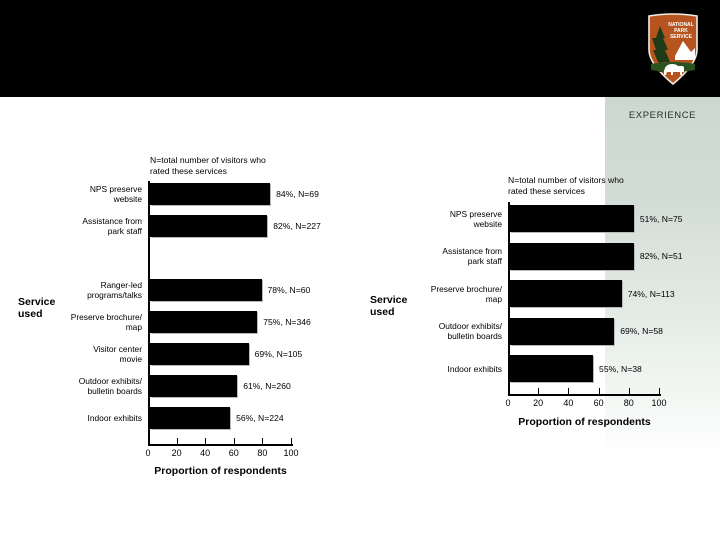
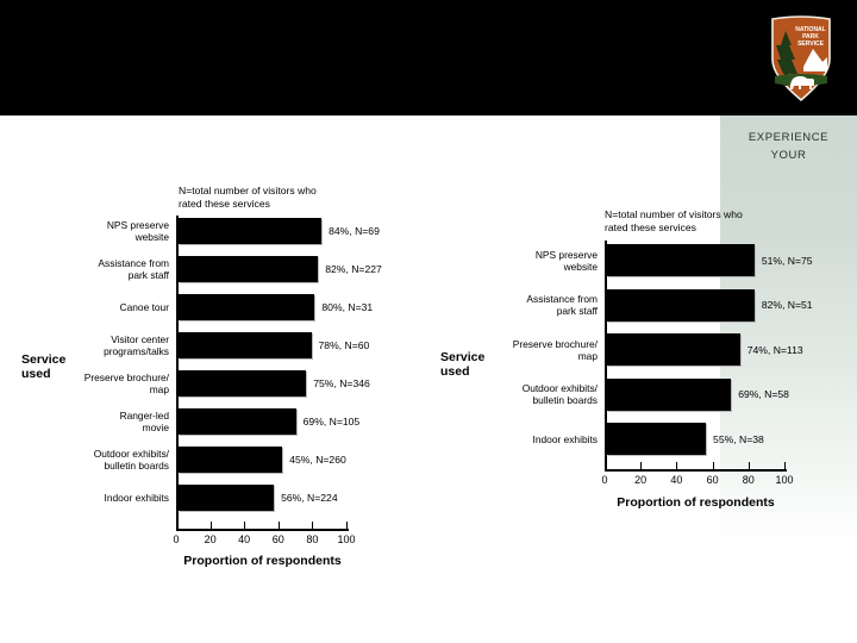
  EXPERIENCE
+ YOUR
  N=total number of visitors who
  rated these services
  Service
  used
  NPS preserve
  website
  84%, N=69
  Assistance from
  park staff
  82%, N=227
+ Canoe tour
+ 80%, N=31
- Ranger-led
+ Visitor center
  programs/talks
  78%, N=60
  Preserve brochure/
  map
  75%, N=346
- Visitor center
+ Ranger-led
  movie
  69%, N=105
  Outdoor exhibits/
  bulletin boards
- 61%, N=260
+ 45%, N=260
  Indoor exhibits
  56%, N=224
  0
  20
  40
  60
  80
  100
  Proportion of respondents
  N=total number of visitors who
  rated these services
  Service
  used
  NPS preserve
  website
  51%, N=75
  Assistance from
  park staff
  82%, N=51
  Preserve brochure/
  map
  74%, N=113
  Outdoor exhibits/
  bulletin boards
  69%, N=58
  Indoor exhibits
  55%, N=38
  0
  20
  40
  60
  80
  100
  Proportion of respondents
